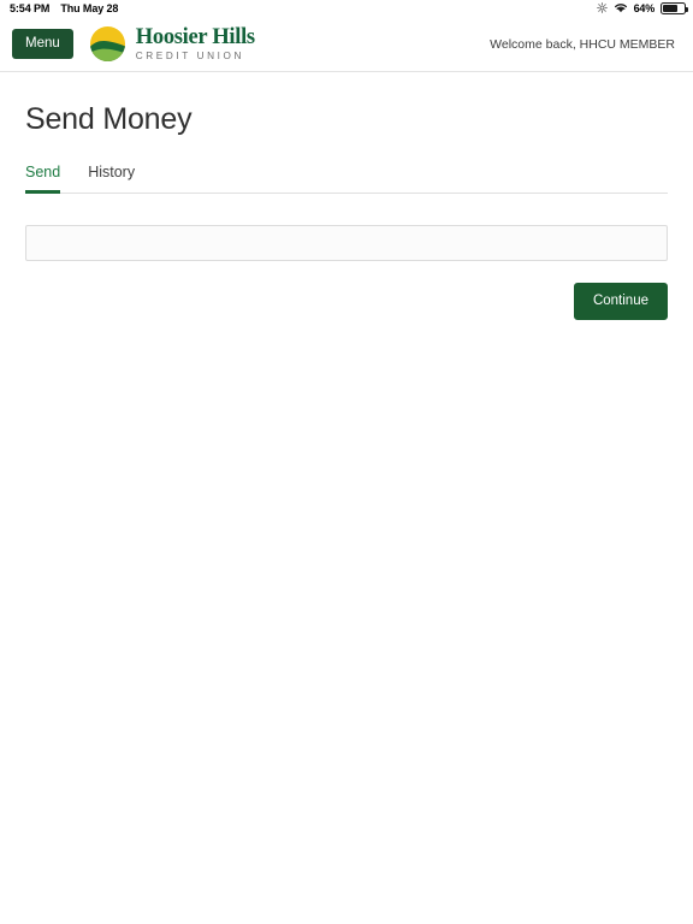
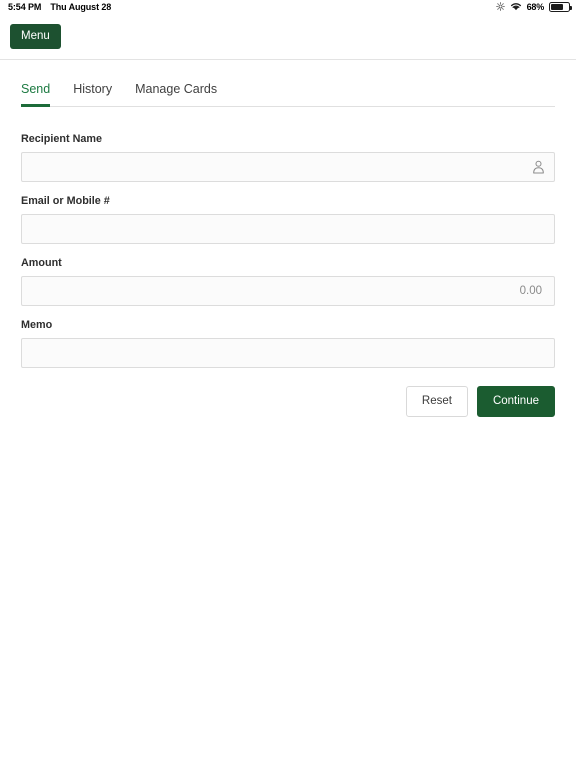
  5:54 PM
- Thu May 28
+ Thu August 28
- 64%
+ 68%
  Menu
- Hoosier Hills
- CREDIT UNION
- Welcome back, HHCU MEMBER
- Send Money
  Send
  History
+ Manage Cards
+ Recipient Name
+ Email or Mobile #
+ Amount
+ 0.00
+ Memo
+ Reset
  Continue
